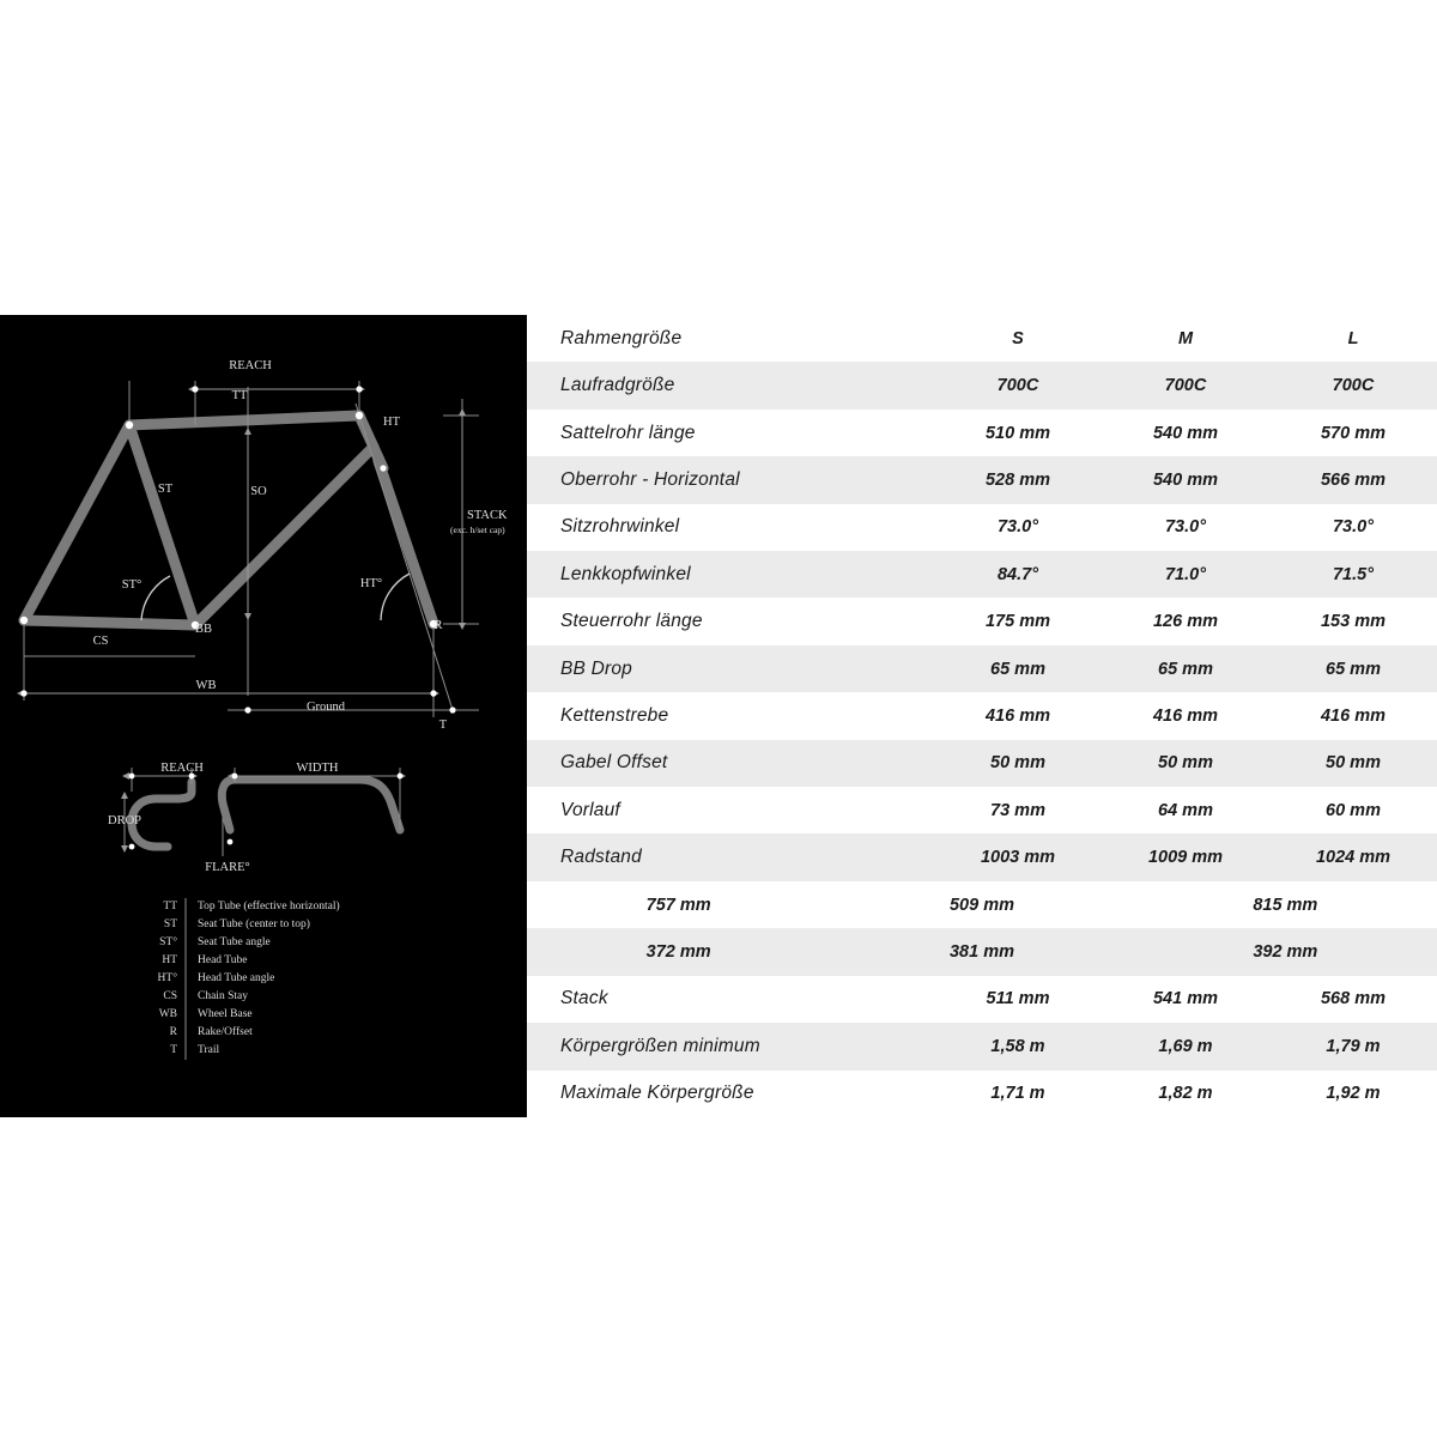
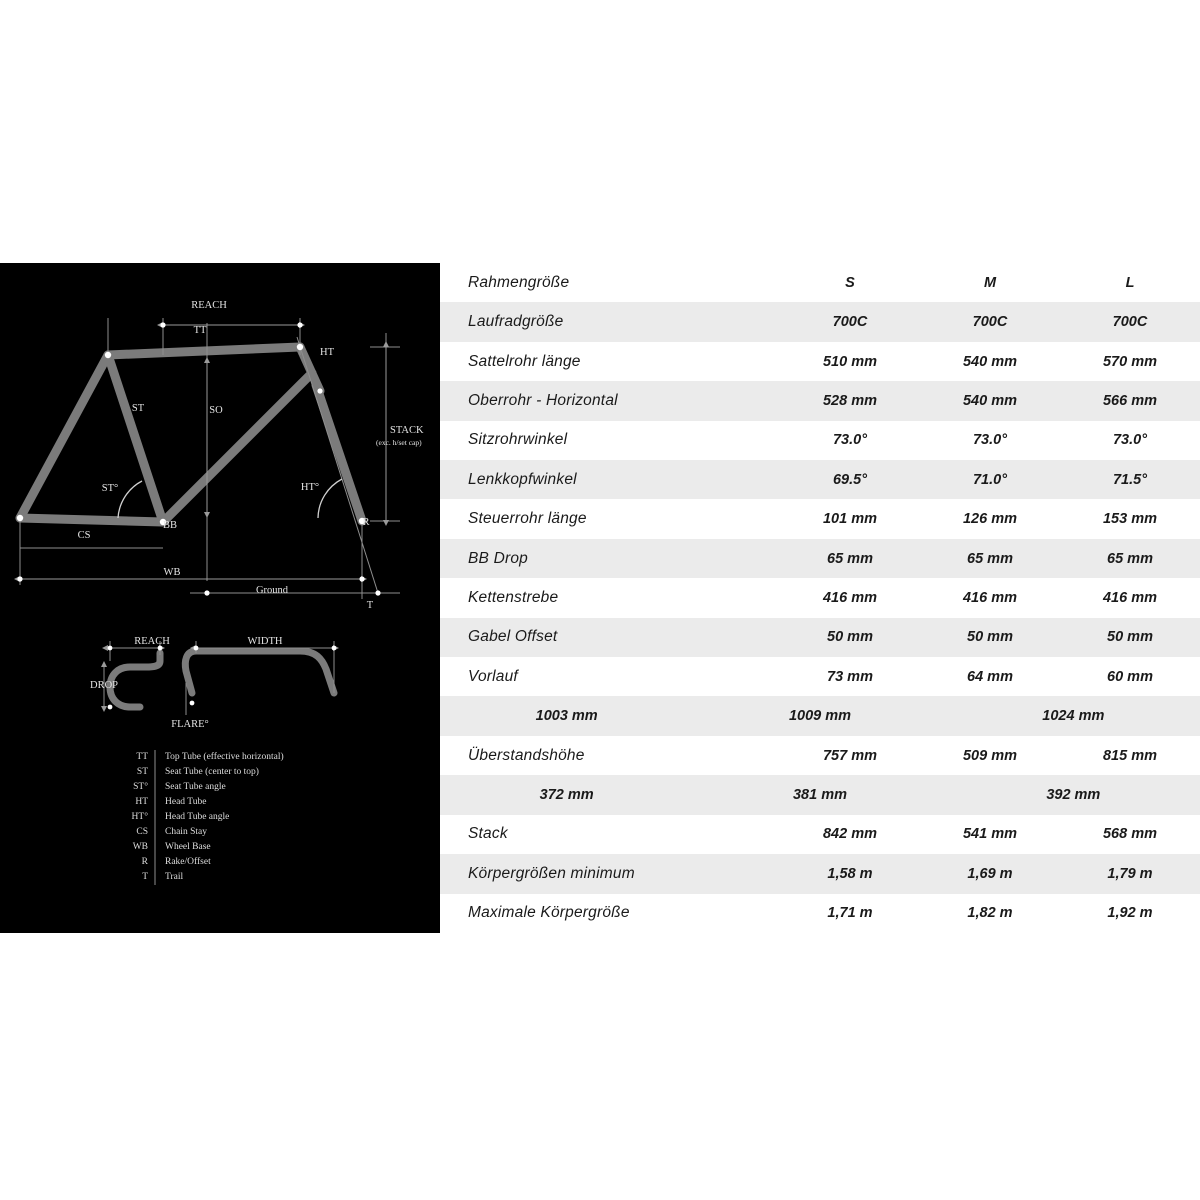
  REACH
  TT
  HT
  ST
  SO
  STACK
  (exc. h/set cap)
  ST°
  HT°
  BB
  CS
  R
  WB
  Ground
  T
  REACH
  WIDTH
  DROP
  FLARE°
  TT
  ST
  ST°
  HT
  HT°
  CS
  WB
  R
  T
  Top Tube (effective horizontal)
  Seat Tube (center to top)
  Seat Tube angle
  Head Tube
  Head Tube angle
  Chain Stay
  Wheel Base
  Rake/Offset
  Trail
  Rahmengröße
  S
  M
  L
  Laufradgröße
  700C
  700C
  700C
  Sattelrohr länge
  510 mm
  540 mm
  570 mm
  Oberrohr - Horizontal
  528 mm
  540 mm
  566 mm
  Sitzrohrwinkel
  73.0°
  73.0°
  73.0°
  Lenkkopfwinkel
- 84.7°
+ 69.5°
  71.0°
  71.5°
  Steuerrohr länge
- 175 mm
+ 101 mm
  126 mm
  153 mm
  BB Drop
  65 mm
  65 mm
  65 mm
  Kettenstrebe
  416 mm
  416 mm
  416 mm
  Gabel Offset
  50 mm
  50 mm
  50 mm
  Vorlauf
  73 mm
  64 mm
  60 mm
- Radstand
  1003 mm
  1009 mm
  1024 mm
+ Überstandshöhe
  757 mm
  509 mm
  815 mm
  372 mm
  381 mm
  392 mm
  Stack
- 511 mm
+ 842 mm
  541 mm
  568 mm
  Körpergrößen minimum
  1,58 m
  1,69 m
  1,79 m
  Maximale Körpergröße
  1,71 m
  1,82 m
  1,92 m
